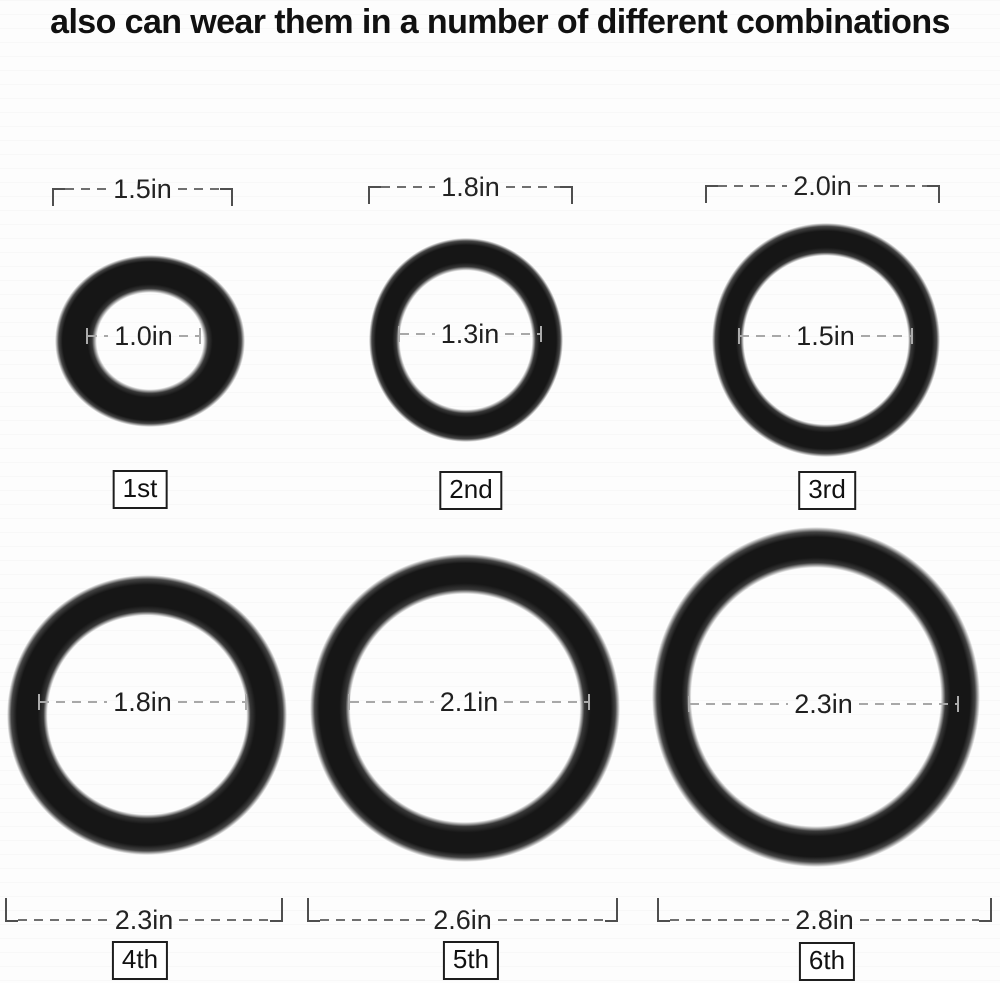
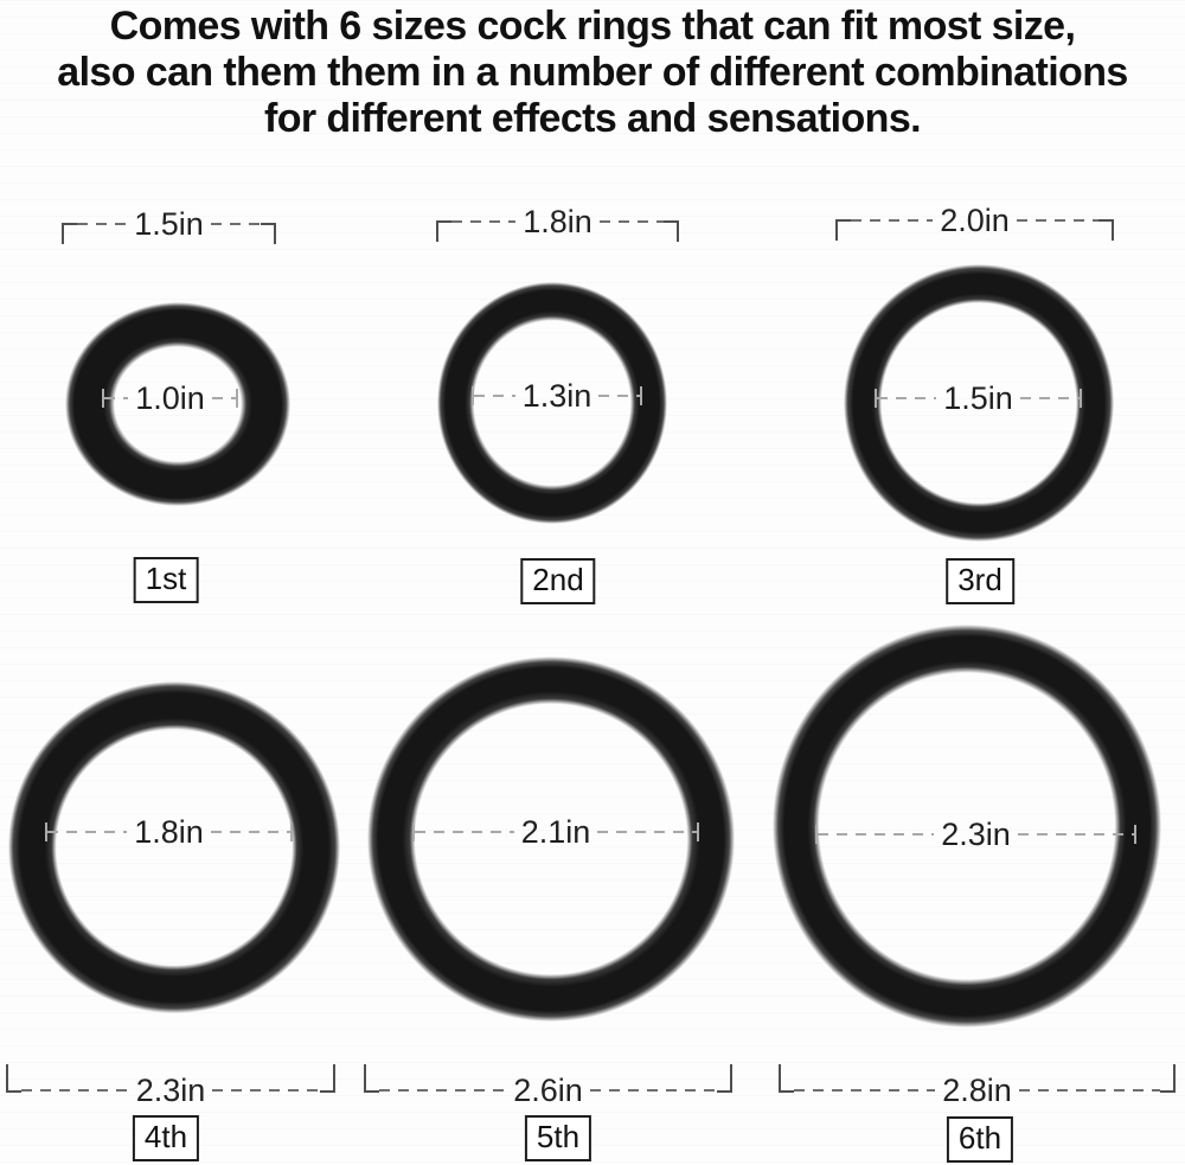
+ Comes with 6 sizes cock rings that can fit most size,
- also can wear them in a number of different combinations
+ also can them them in a number of different combinations
+ for different effects and sensations.
  1.5in
  1.0in
  1st
  1.8in
  1.3in
  2nd
  2.0in
  1.5in
  3rd
  1.8in
  2.3in
  4th
  2.1in
  2.6in
  5th
  2.3in
  2.8in
  6th
